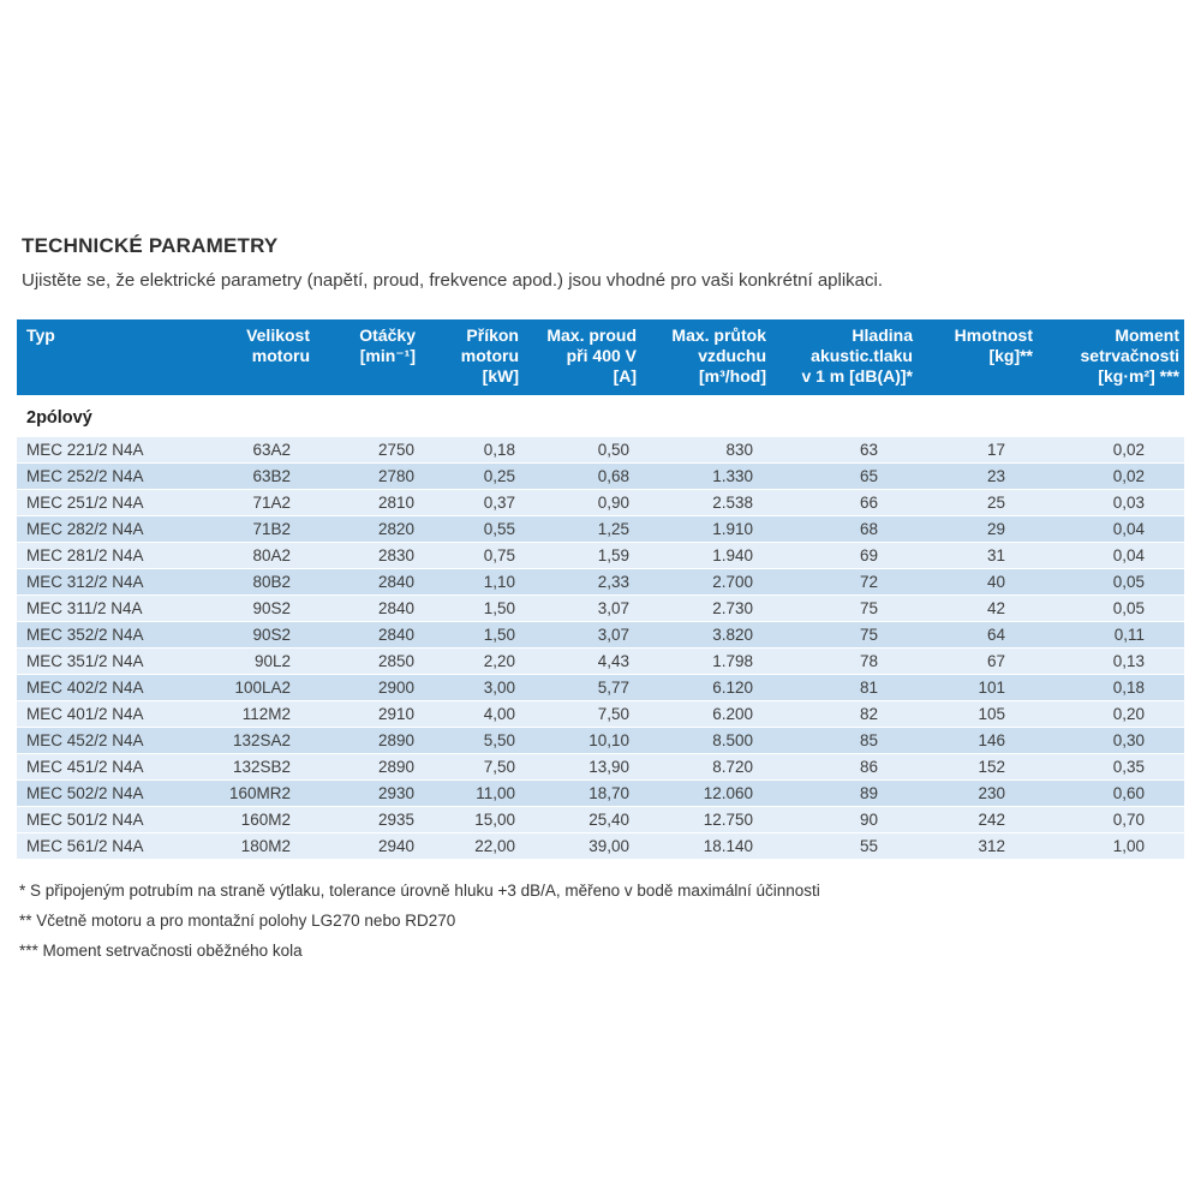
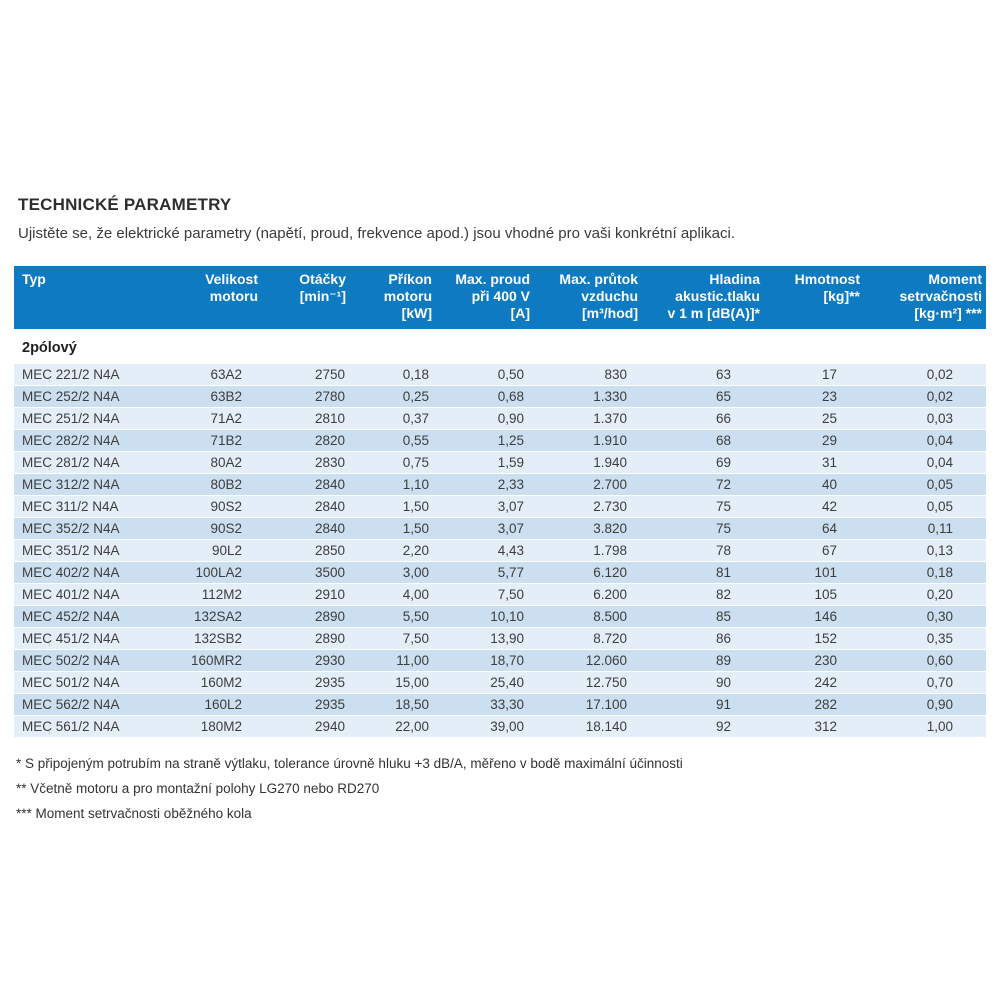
  TECHNICKÉ PARAMETRY
  Ujistěte se, že elektrické parametry (napětí, proud, frekvence apod.) jsou vhodné pro vaši konkrétní aplikaci.
  Typ	Velikostmotoru	Otáčky[min⁻¹]	Příkonmotoru[kW]	Max. proudpři 400 V[A]	Max. průtokvzduchu[m³/hod]	Hladinaakustic.tlakuv 1 m [dB(A)]*	Hmotnost[kg]**	Momentsetrvačnosti[kg·m²] ***
  2pólový
  MEC 221/2 N4A	63A2	2750	0,18	0,50	830	63	17	0,02
  MEC 252/2 N4A	63B2	2780	0,25	0,68	1.330	65	23	0,02
- MEC 251/2 N4A	71A2	2810	0,37	0,90	2.538	66	25	0,03
+ MEC 251/2 N4A	71A2	2810	0,37	0,90	1.370	66	25	0,03
  MEC 282/2 N4A	71B2	2820	0,55	1,25	1.910	68	29	0,04
  MEC 281/2 N4A	80A2	2830	0,75	1,59	1.940	69	31	0,04
  MEC 312/2 N4A	80B2	2840	1,10	2,33	2.700	72	40	0,05
  MEC 311/2 N4A	90S2	2840	1,50	3,07	2.730	75	42	0,05
  MEC 352/2 N4A	90S2	2840	1,50	3,07	3.820	75	64	0,11
  MEC 351/2 N4A	90L2	2850	2,20	4,43	1.798	78	67	0,13
- MEC 402/2 N4A	100LA2	2900	3,00	5,77	6.120	81	101	0,18
+ MEC 402/2 N4A	100LA2	3500	3,00	5,77	6.120	81	101	0,18
  MEC 401/2 N4A	112M2	2910	4,00	7,50	6.200	82	105	0,20
  MEC 452/2 N4A	132SA2	2890	5,50	10,10	8.500	85	146	0,30
  MEC 451/2 N4A	132SB2	2890	7,50	13,90	8.720	86	152	0,35
  MEC 502/2 N4A	160MR2	2930	11,00	18,70	12.060	89	230	0,60
  MEC 501/2 N4A	160M2	2935	15,00	25,40	12.750	90	242	0,70
+ MEC 562/2 N4A	160L2	2935	18,50	33,30	17.100	91	282	0,90
- MEC 561/2 N4A	180M2	2940	22,00	39,00	18.140	55	312	1,00
+ MEC 561/2 N4A	180M2	2940	22,00	39,00	18.140	92	312	1,00
  * S připojeným potrubím na straně výtlaku, tolerance úrovně hluku +3 dB/A, měřeno v bodě maximální účinnosti
  ** Včetně motoru a pro montažní polohy LG270 nebo RD270
  *** Moment setrvačnosti oběžného kola
